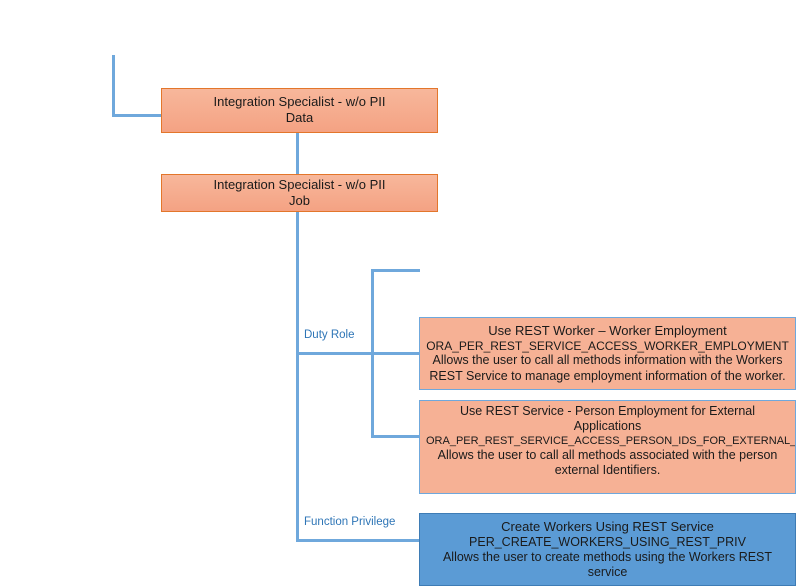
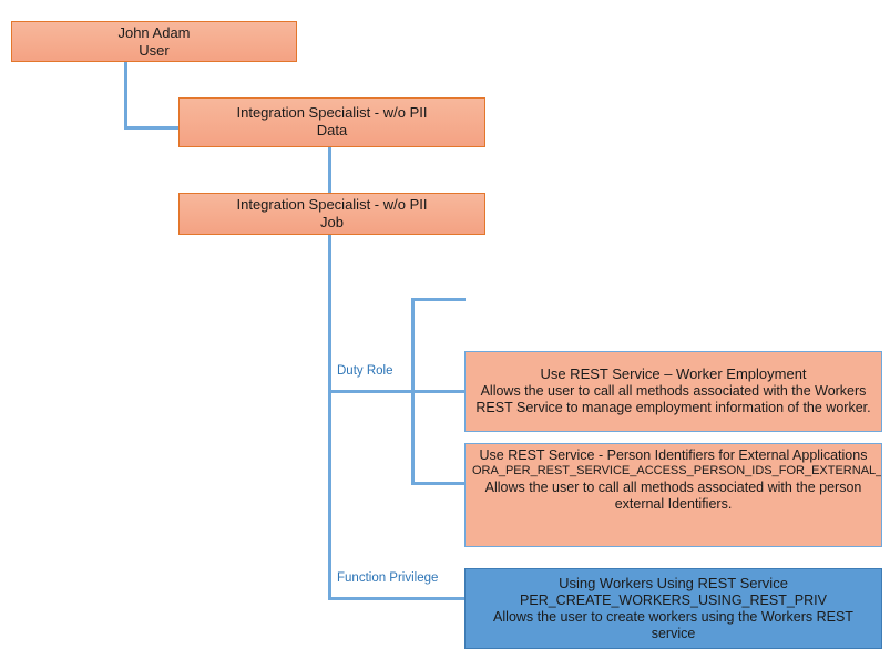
  Duty Role
  Function Privilege
+ John Adam
+ User
  Integration Specialist - w/o PII
  Data
  _
  Integration Specialist - w/o PII
  Job
- Use REST Worker – Worker Employment
+ Use REST Service – Worker Employment
- ORA_PER_REST_SERVICE_ACCESS_WORKER_EMPLOYMENT
- Allows the user to call all methods information with the Workers REST Service to manage employment information of the worker.
+ Allows the user to call all methods associated with the Workers REST Service to manage employment information of the worker.
- Use REST Service - Person Employment for External Applications
+ Use REST Service - Person Identifiers for External Applications
  ORA_PER_REST_SERVICE_ACCESS_PERSON_IDS_FOR_EXTERNAL_
  Allows the user to call all methods associated with the person external Identifiers.
- Create Workers Using REST Service
+ Using Workers Using REST Service
  PER_CREATE_WORKERS_USING_REST_PRIV
- Allows the user to create methods using the Workers REST service
+ Allows the user to create workers using the Workers REST service
